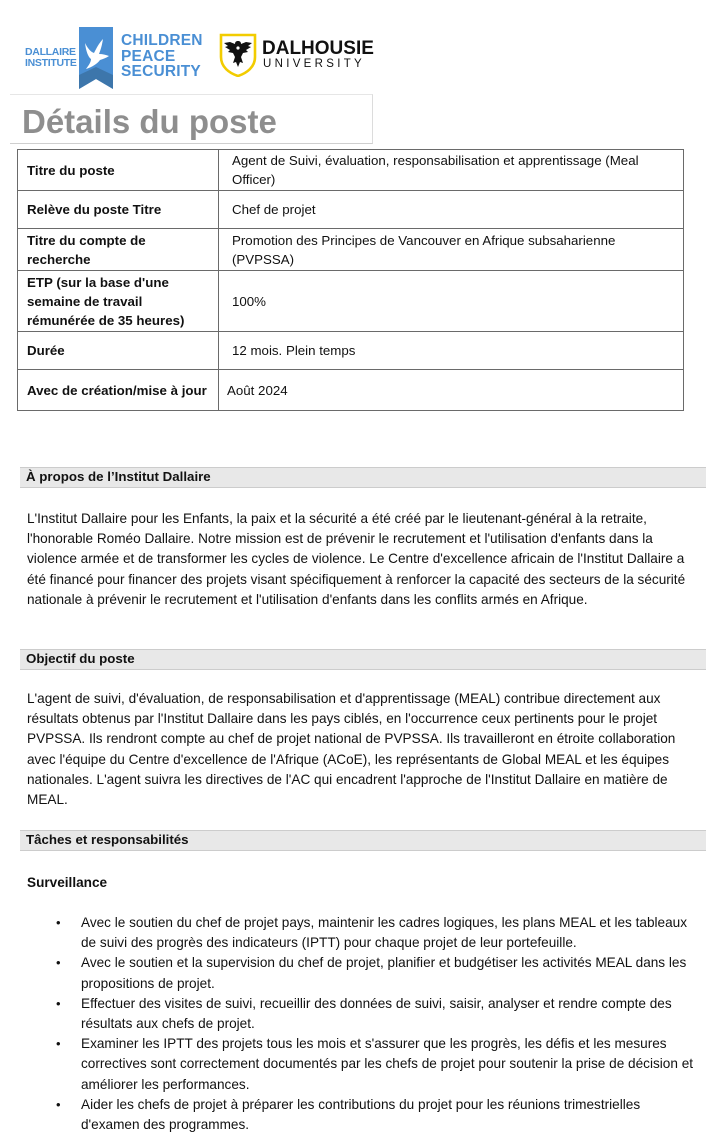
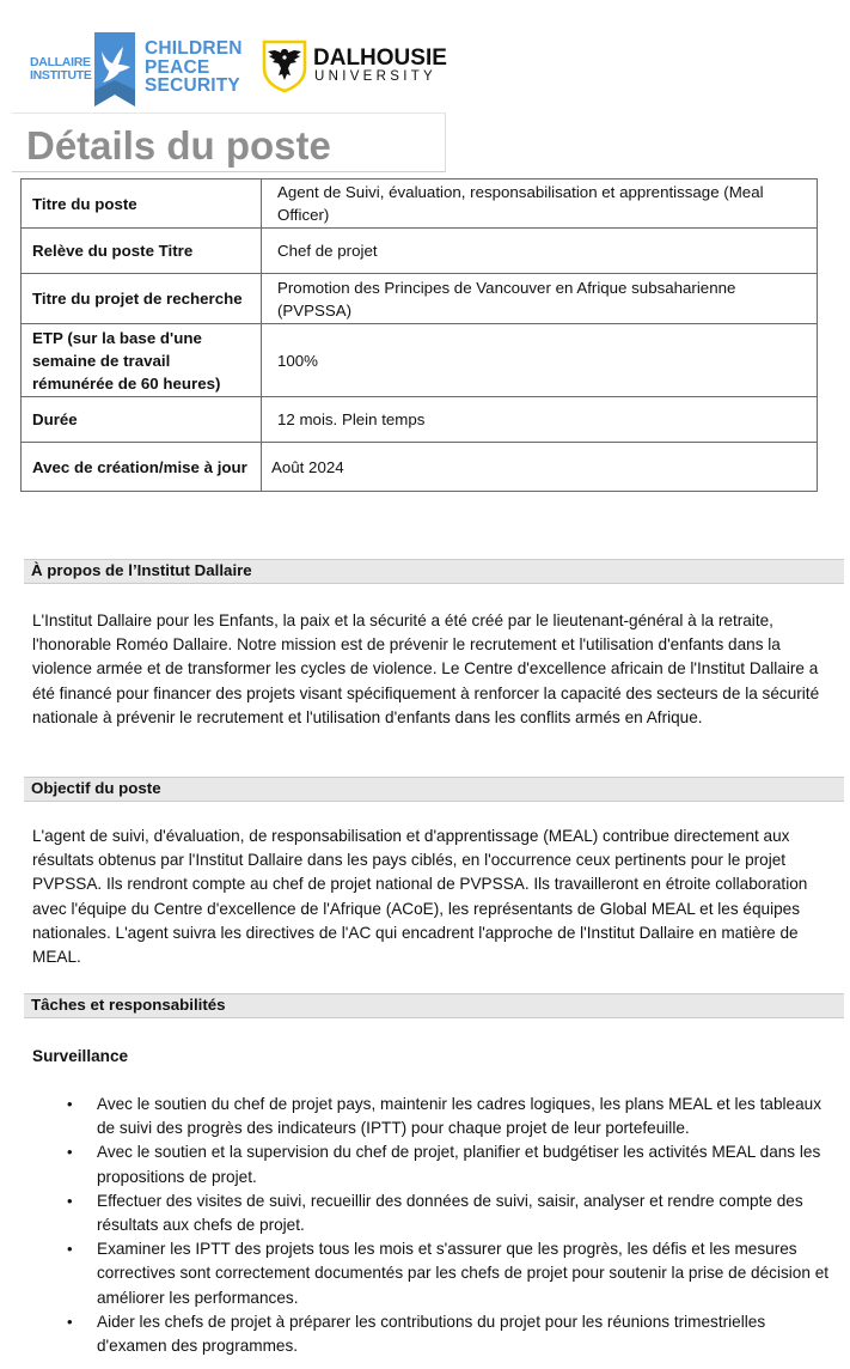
  DALLAIRE
  INSTITUTE
  CHILDREN
  PEACE
  SECURITY
  DALHOUSIE
  UNIVERSITY
  Détails du poste
  Titre du poste	Agent de Suivi, évaluation, responsabilisation et apprentissage (Meal Officer)
  Relève du poste Titre	Chef de projet
- Titre du compte de recherche	Promotion des Principes de Vancouver en Afrique subsaharienne (PVPSSA)
+ Titre du projet de recherche	Promotion des Principes de Vancouver en Afrique subsaharienne (PVPSSA)
- ETP (sur la base d'une semaine de travail rémunérée de 35 heures)	100%
+ ETP (sur la base d'une semaine de travail rémunérée de 60 heures)	100%
  Durée	12 mois. Plein temps
  Avec de création/mise à jour	Août 2024
  À propos de l’Institut Dallaire
  L'Institut Dallaire pour les Enfants, la paix et la sécurité a été créé par le lieutenant-général à la retraite, l'honorable Roméo Dallaire. Notre mission est de prévenir le recrutement et l'utilisation d'enfants dans la violence armée et de transformer les cycles de violence. Le Centre d'excellence africain de l'Institut Dallaire a été financé pour financer des projets visant spécifiquement à renforcer la capacité des secteurs de la sécurité nationale à prévenir le recrutement et l'utilisation d'enfants dans les conflits armés en Afrique.
  Objectif du poste
  L'agent de suivi, d'évaluation, de responsabilisation et d'apprentissage (MEAL) contribue directement aux résultats obtenus par l'Institut Dallaire dans les pays ciblés, en l'occurrence ceux pertinents pour le projet PVPSSA. Ils rendront compte au chef de projet national de PVPSSA. Ils travailleront en étroite collaboration avec l'équipe du Centre d'excellence de l'Afrique (ACoE), les représentants de Global MEAL et les équipes nationales. L'agent suivra les directives de l'AC qui encadrent l'approche de l'Institut Dallaire en matière de MEAL.
  Tâches et responsabilités
  Surveillance
  •
  Avec le soutien du chef de projet pays, maintenir les cadres logiques, les plans MEAL et les tableaux de suivi des progrès des indicateurs (IPTT) pour chaque projet de leur portefeuille.
  •
  Avec le soutien et la supervision du chef de projet, planifier et budgétiser les activités MEAL dans les propositions de projet.
  •
  Effectuer des visites de suivi, recueillir des données de suivi, saisir, analyser et rendre compte des résultats aux chefs de projet.
  •
  Examiner les IPTT des projets tous les mois et s'assurer que les progrès, les défis et les mesures correctives sont correctement documentés par les chefs de projet pour soutenir la prise de décision et améliorer les performances.
  •
  Aider les chefs de projet à préparer les contributions du projet pour les réunions trimestrielles d'examen des programmes.
